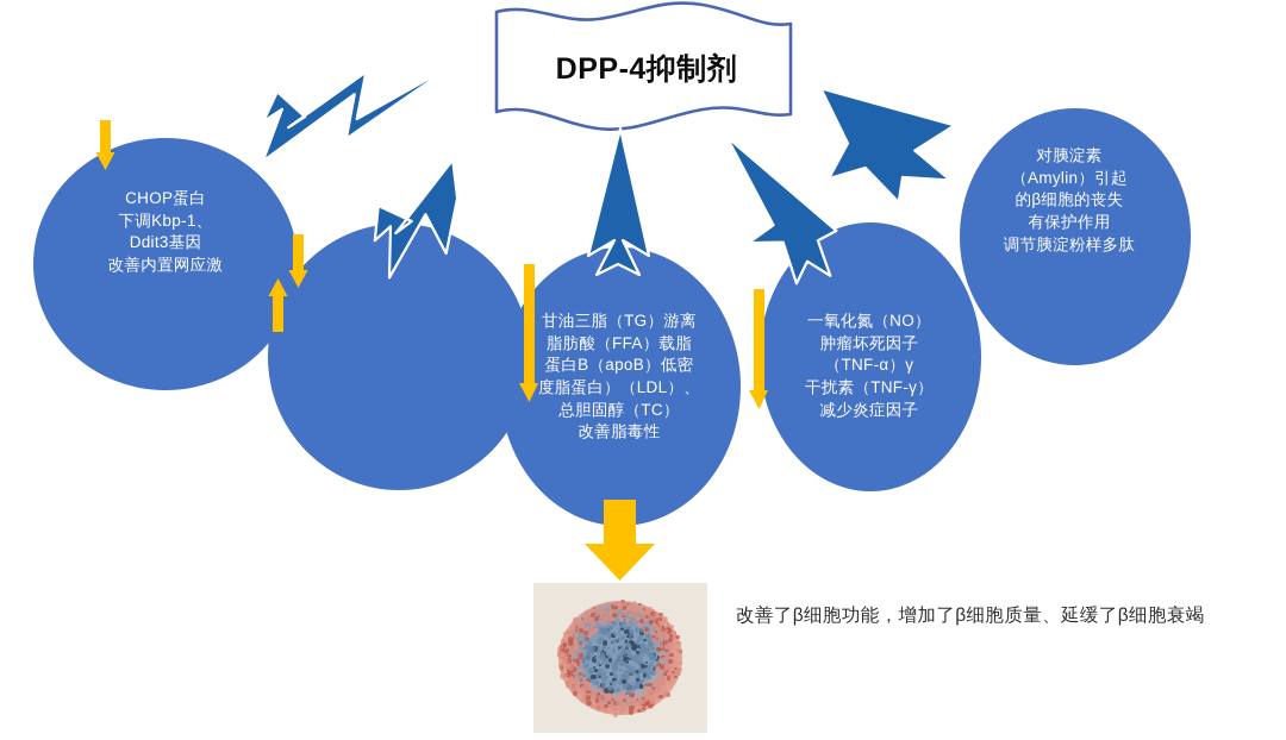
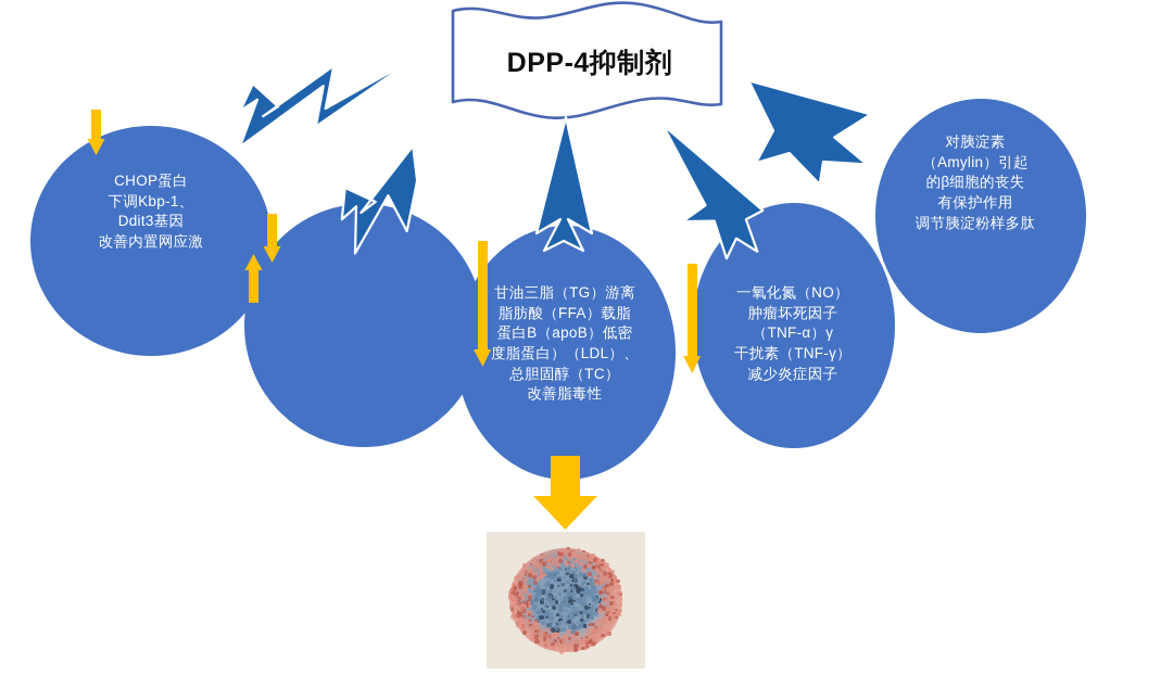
  DPP-4抑制剂
  CHOP蛋白
  下调Kbp-1、
  Ddit3基因
  改善内置网应激
  甘油三脂（TG）游离
  脂肪酸（FFA）载脂
  蛋白B（apoB）低密
  度脂蛋白）（LDL）、
  总胆固醇（TC）
  改善脂毒性
  一氧化氮（NO）
  肿瘤坏死因子
  （TNF-α）γ
  干扰素（TNF-γ）
  减少炎症因子
  对胰淀素
  （Amylin）引起
  的β细胞的丧失
  有保护作用
  调节胰淀粉样多肽
- 改善了β细胞功能，增加了β细胞质量、延缓了β细胞衰竭
